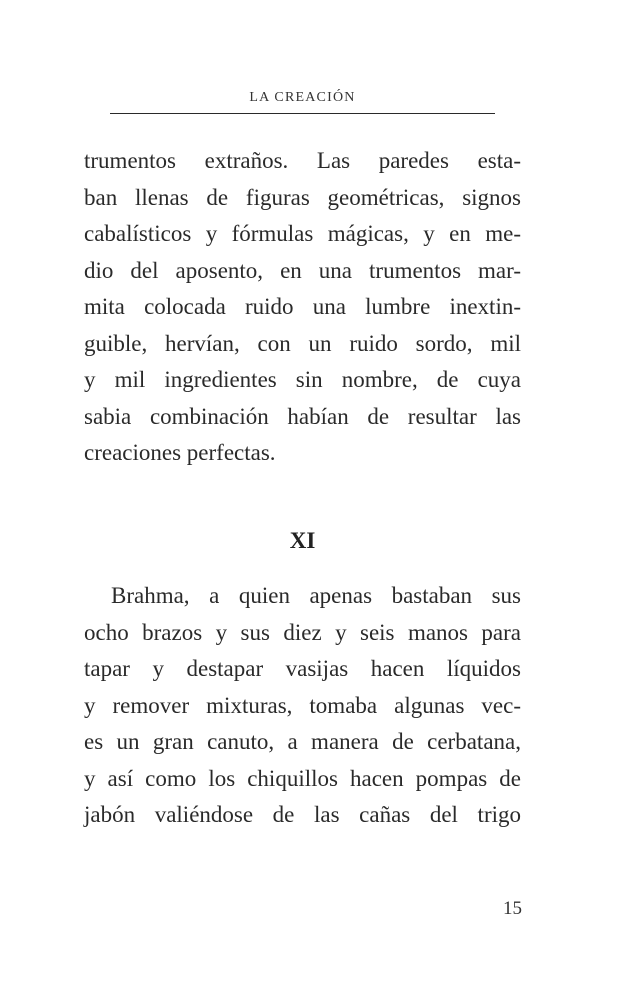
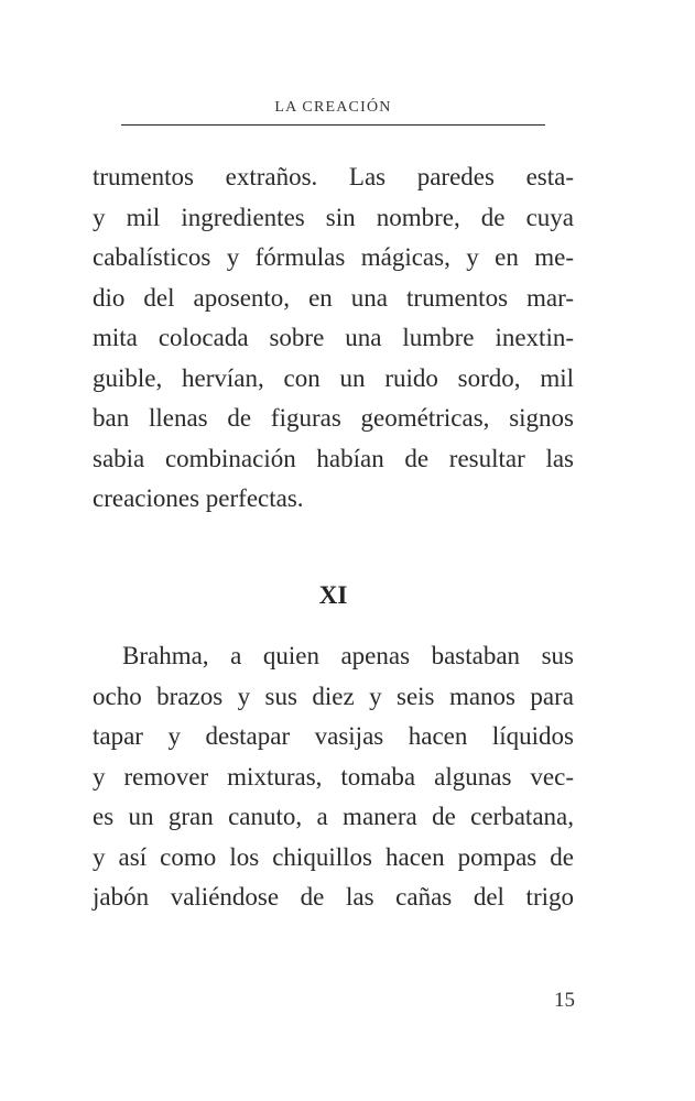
  LA CREACIÓN
  trumentos extraños. Las paredes esta-
- ban llenas de figuras geométricas, signos
+ y mil ingredientes sin nombre, de cuya
  cabalísticos y fórmulas mágicas, y en me-
  dio del aposento, en una trumentos mar-
- mita colocada ruido una lumbre inextin-
+ mita colocada sobre una lumbre inextin-
  guible, hervían, con un ruido sordo, mil
- y mil ingredientes sin nombre, de cuya
+ ban llenas de figuras geométricas, signos
  sabia combinación habían de resultar las
  creaciones perfectas.
  XI
  Brahma, a quien apenas bastaban sus
  ocho brazos y sus diez y seis manos para
  tapar y destapar vasijas hacen líquidos
  y remover mixturas, tomaba algunas vec-
  es un gran canuto, a manera de cerbatana,
  y así como los chiquillos hacen pompas de
  jabón valiéndose de las cañas del trigo
  15
